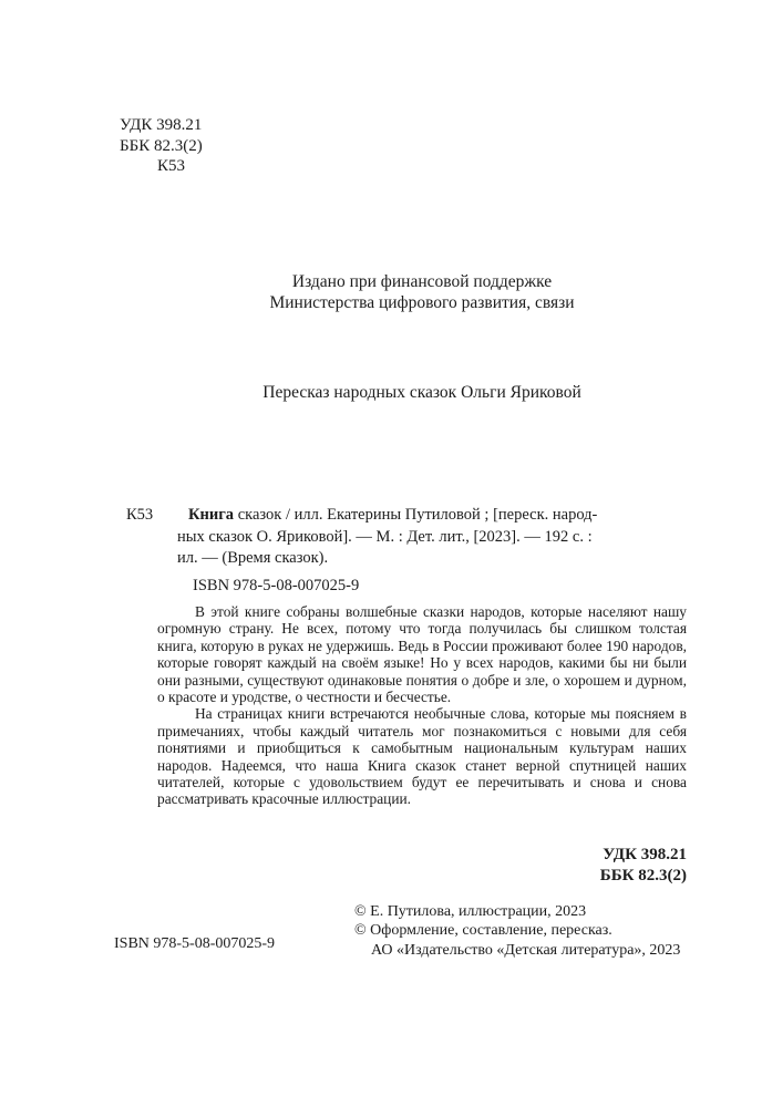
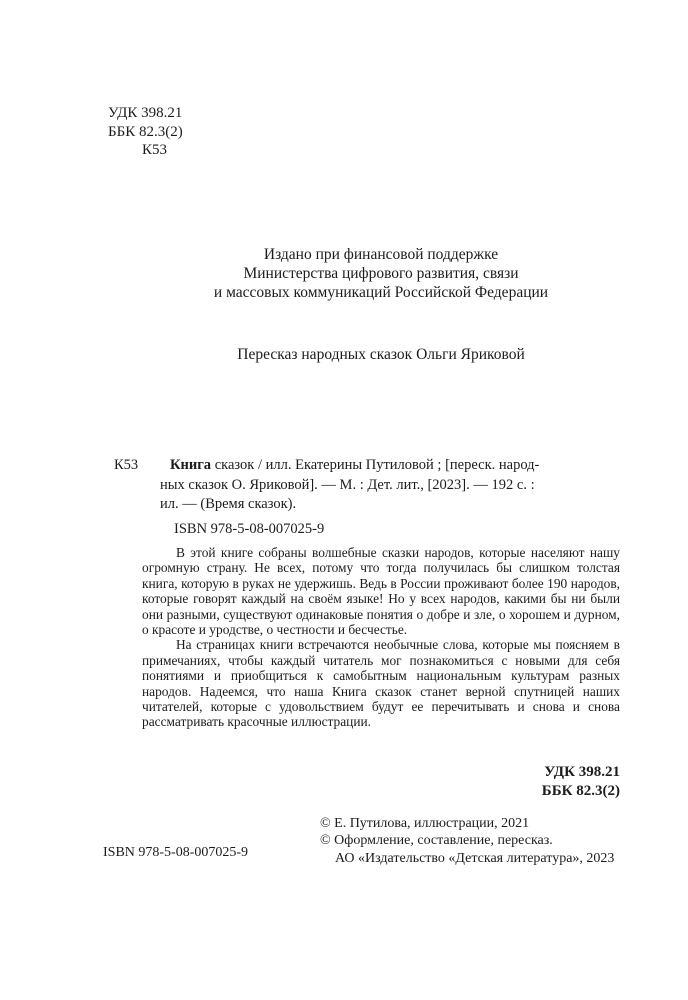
  УДК 398.21
  ББК 82.3(2)
  К53
  Издано при финансовой поддержке
  Министерства цифрового развития, связи
+ и массовых коммуникаций Российской Федерации
  Пересказ народных сказок Ольги Яриковой
  К53
  Книга сказок / илл. Екатерины Путиловой ; [переск. народ-
  ных сказок О. Яриковой]. — М. : Дет. лит., [2023]. — 192 с. :
  ил. — (Время сказок).
  ISBN 978-5-08-007025-9
  В этой книге собраны волшебные сказки народов, которые населяют нашу огромную страну. Не всех, потому что тогда получилась бы слишком толстая книга, которую в руках не удержишь. Ведь в России проживают более 190 народов, которые говорят каждый на своём языке! Но у всех народов, какими бы ни были они разными, существуют одинаковые понятия о добре и зле, о хорошем и дурном, о красоте и уродстве, о честности и бесчестье.
- На страницах книги встречаются необычные слова, которые мы поясняем в примечаниях, чтобы каждый читатель мог познакомиться с новыми для себя понятиями и приобщиться к самобытным национальным культурам наших народов. Надеемся, что наша Книга сказок станет верной спутницей наших читателей, которые с удовольствием будут ее перечитывать и снова и снова рассматривать красочные иллюстрации.
+ На страницах книги встречаются необычные слова, которые мы поясняем в примечаниях, чтобы каждый читатель мог познакомиться с новыми для себя понятиями и приобщиться к самобытным национальным культурам разных народов. Надеемся, что наша Книга сказок станет верной спутницей наших читателей, которые с удовольствием будут ее перечитывать и снова и снова рассматривать красочные иллюстрации.
  УДК 398.21
  ББК 82.3(2)
- © Е. Путилова, иллюстрации, 2023
+ © Е. Путилова, иллюстрации, 2021
  © Оформление, составление, пересказ.
  АО «Издательство «Детская литература», 2023
  ISBN 978-5-08-007025-9
